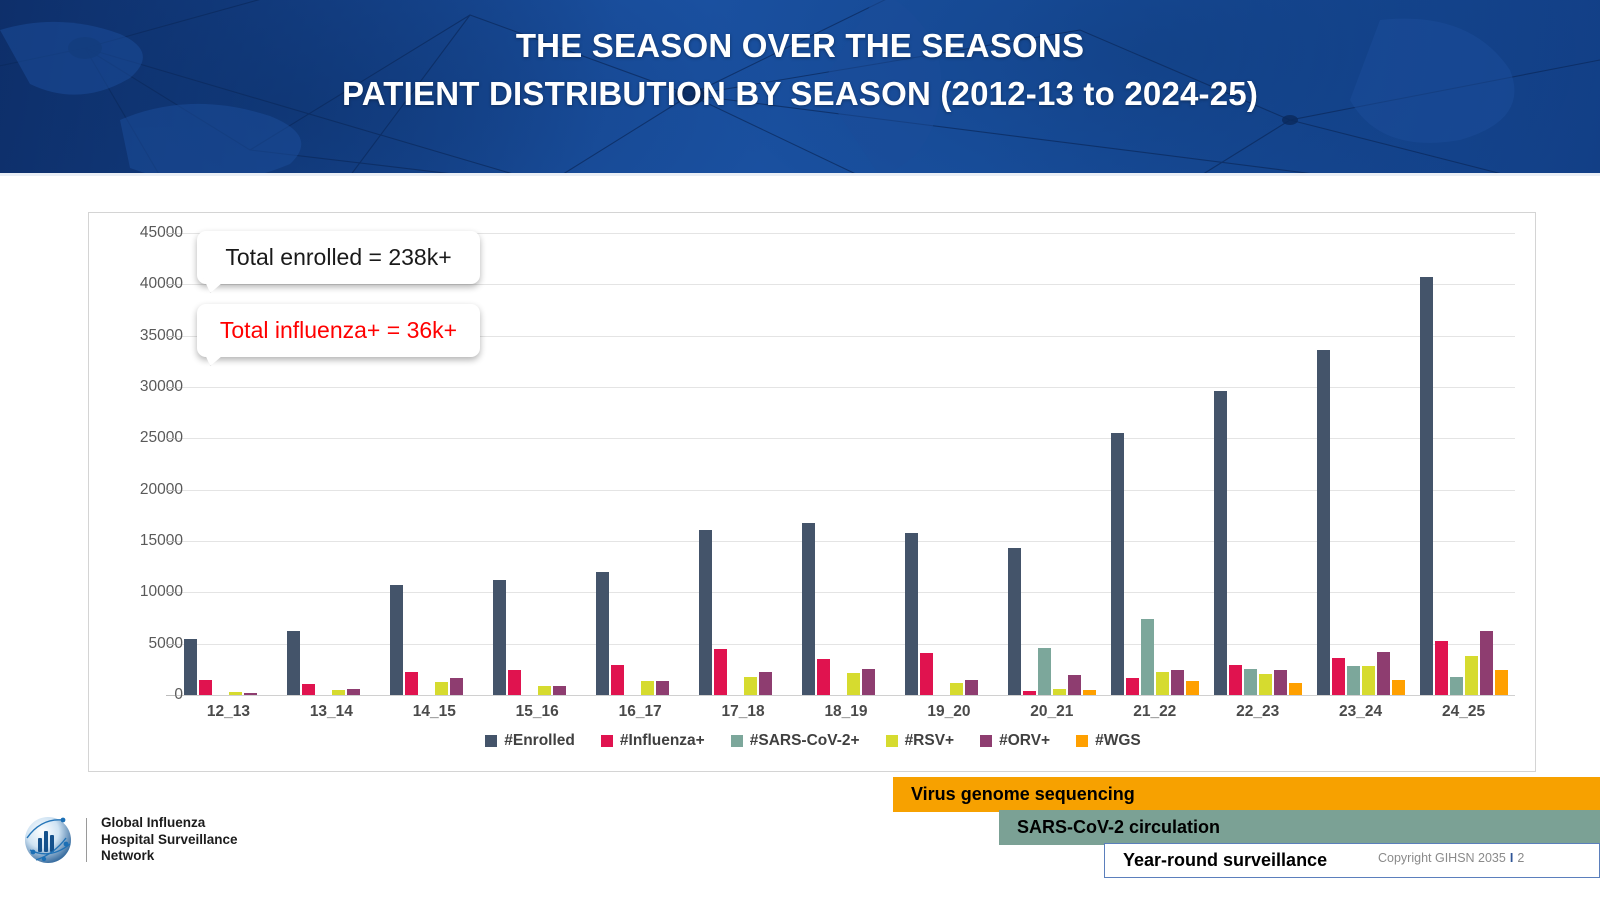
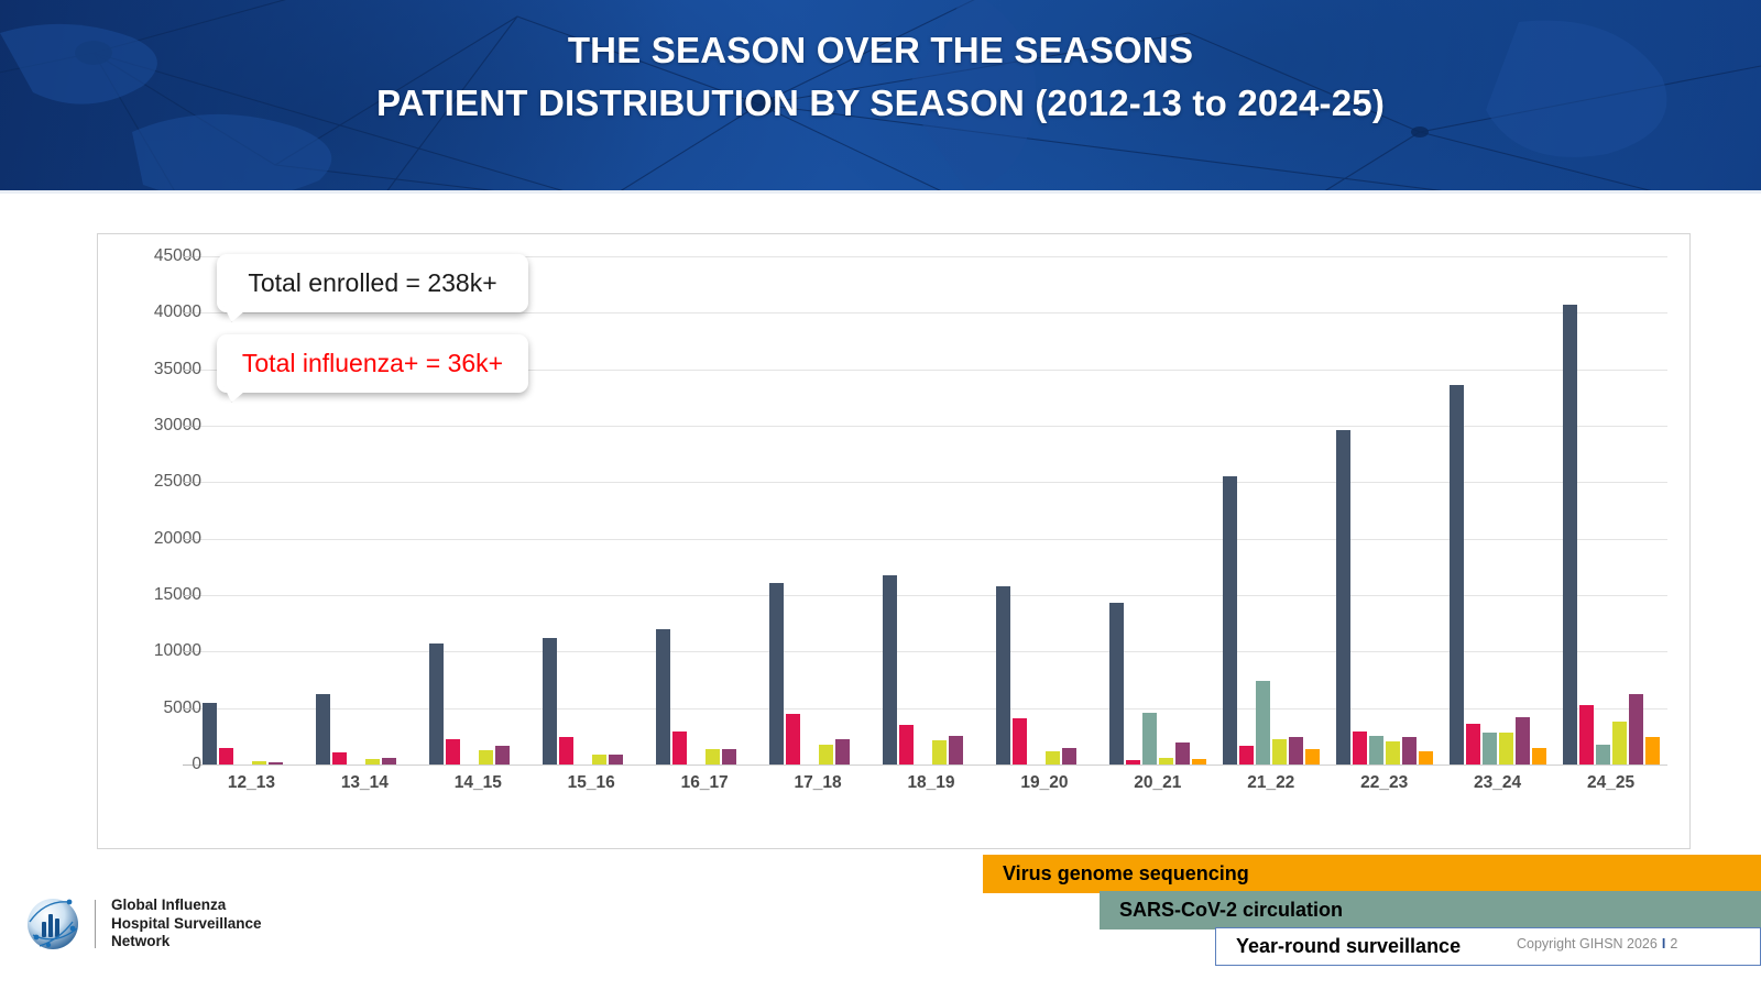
  THE SEASON OVER THE SEASONS
  PATIENT DISTRIBUTION BY SEASON (2012-13 to 2024-25)
  12_13
  13_14
  14_15
  15_16
  16_17
  17_18
  18_19
  19_20
  20_21
  21_22
  22_23
  23_24
  24_25
- #Enrolled
- #Influenza+
- #SARS-CoV-2+
- #RSV+
- #ORV+
- #WGS
  0
  500
  1000
  1500
  2000
  2500
  3000
  3500
  4000
  4500
  Total enrolled = 238k+
  Total influenza+ = 36k+
  Virus genome sequencing
  SARS-CoV-2 circulation
  Year-round surveillance
  Global Influenza
  Hospital Surveillance
  Network
- Copyright GIHSN 2035 I 2
+ Copyright GIHSN 2026 I 2
